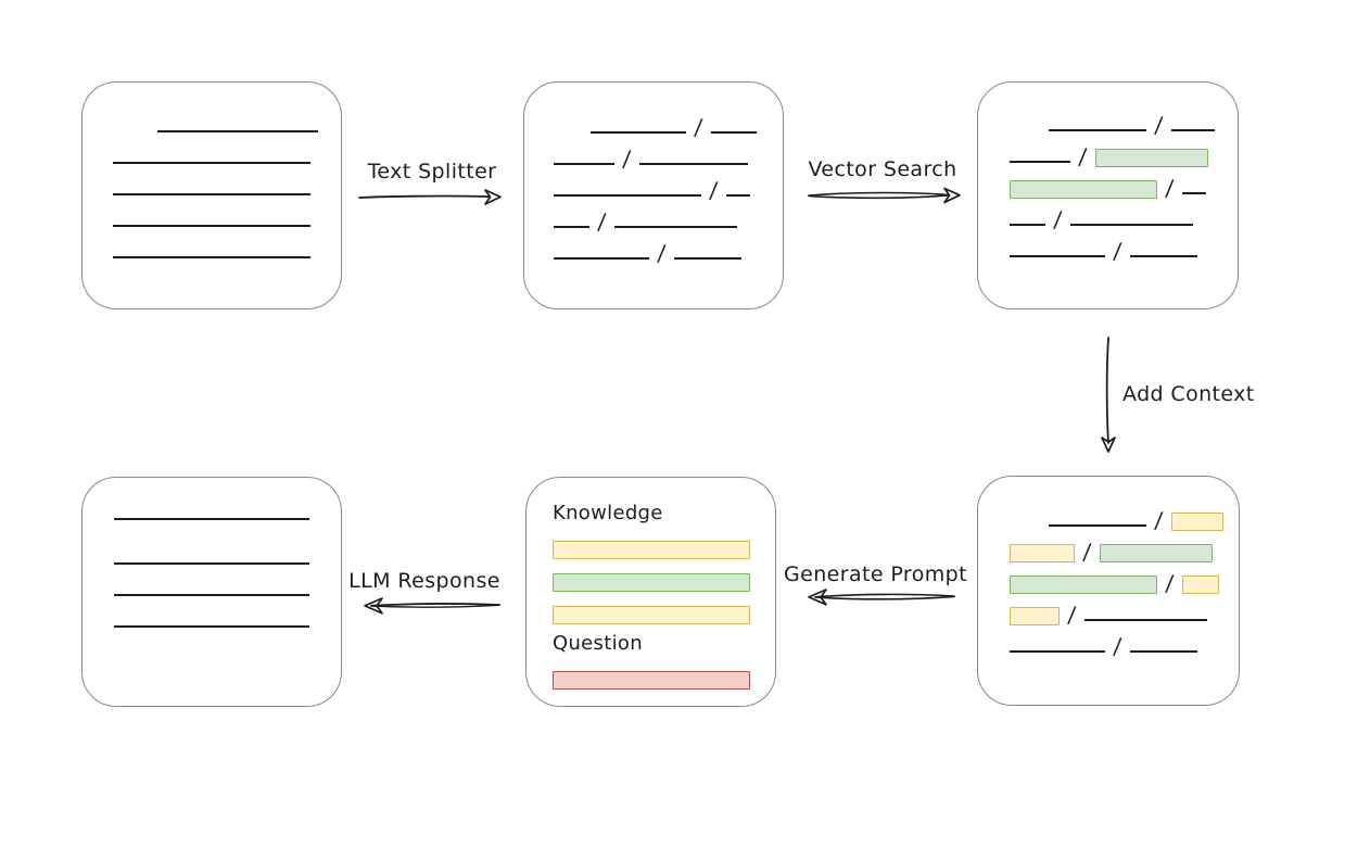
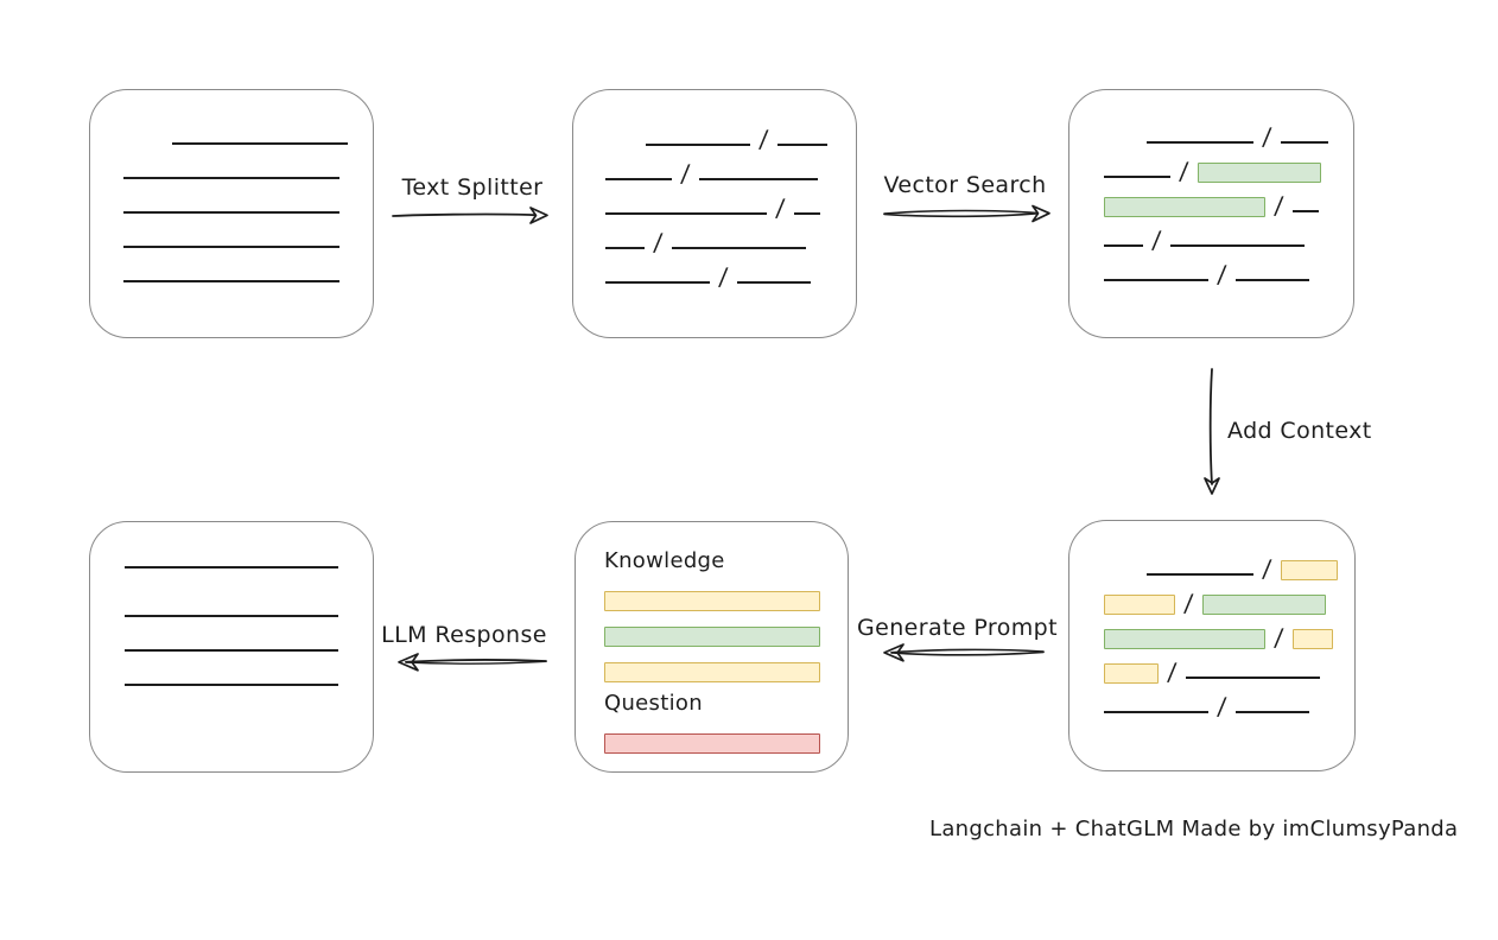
  Knowledge
  Question
  Text Splitter
  Vector Search
  Add Context
  Generate Prompt
  LLM Response
+ Langchain + ChatGLM Made by imClumsyPanda
